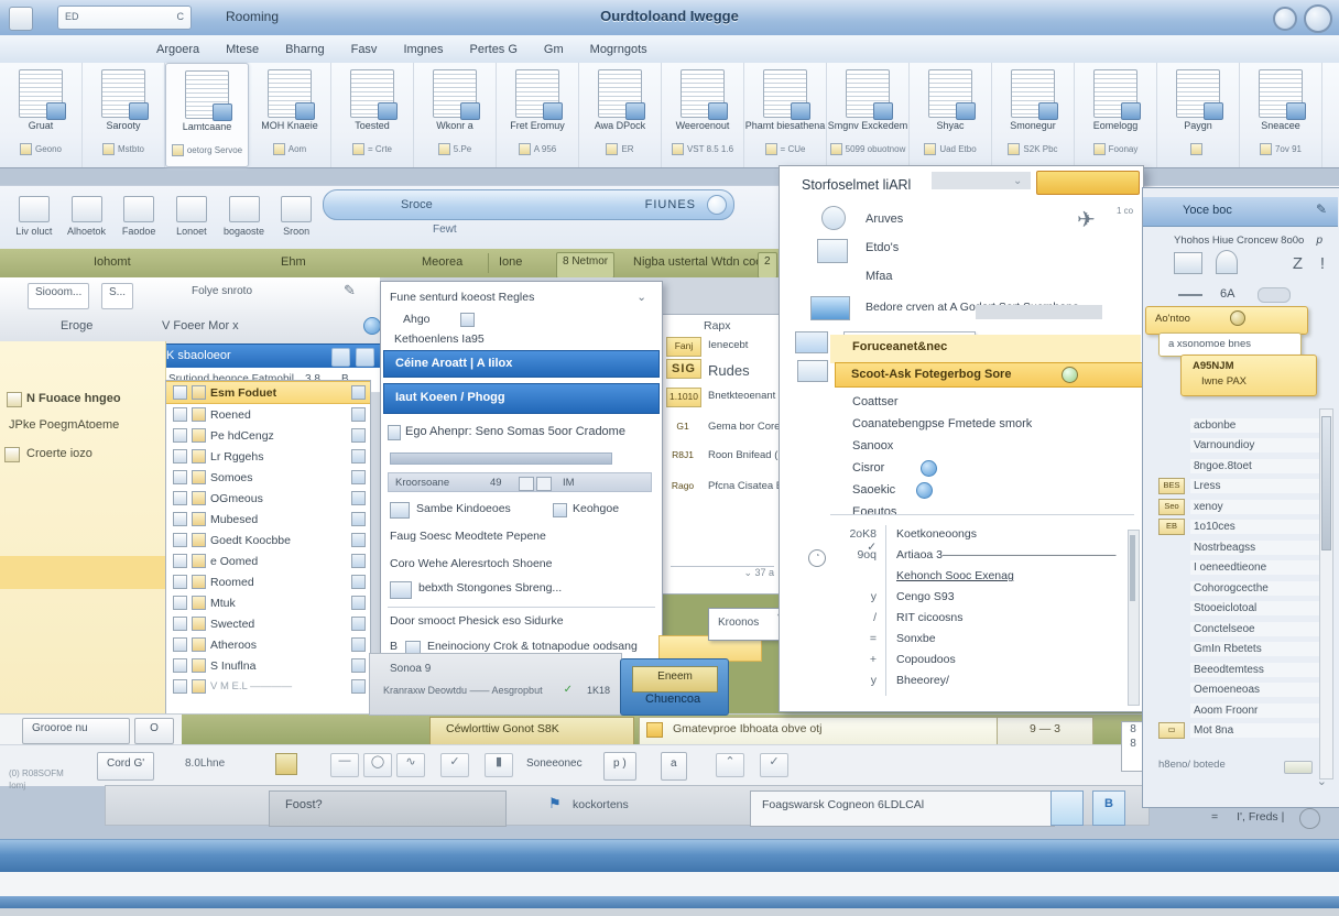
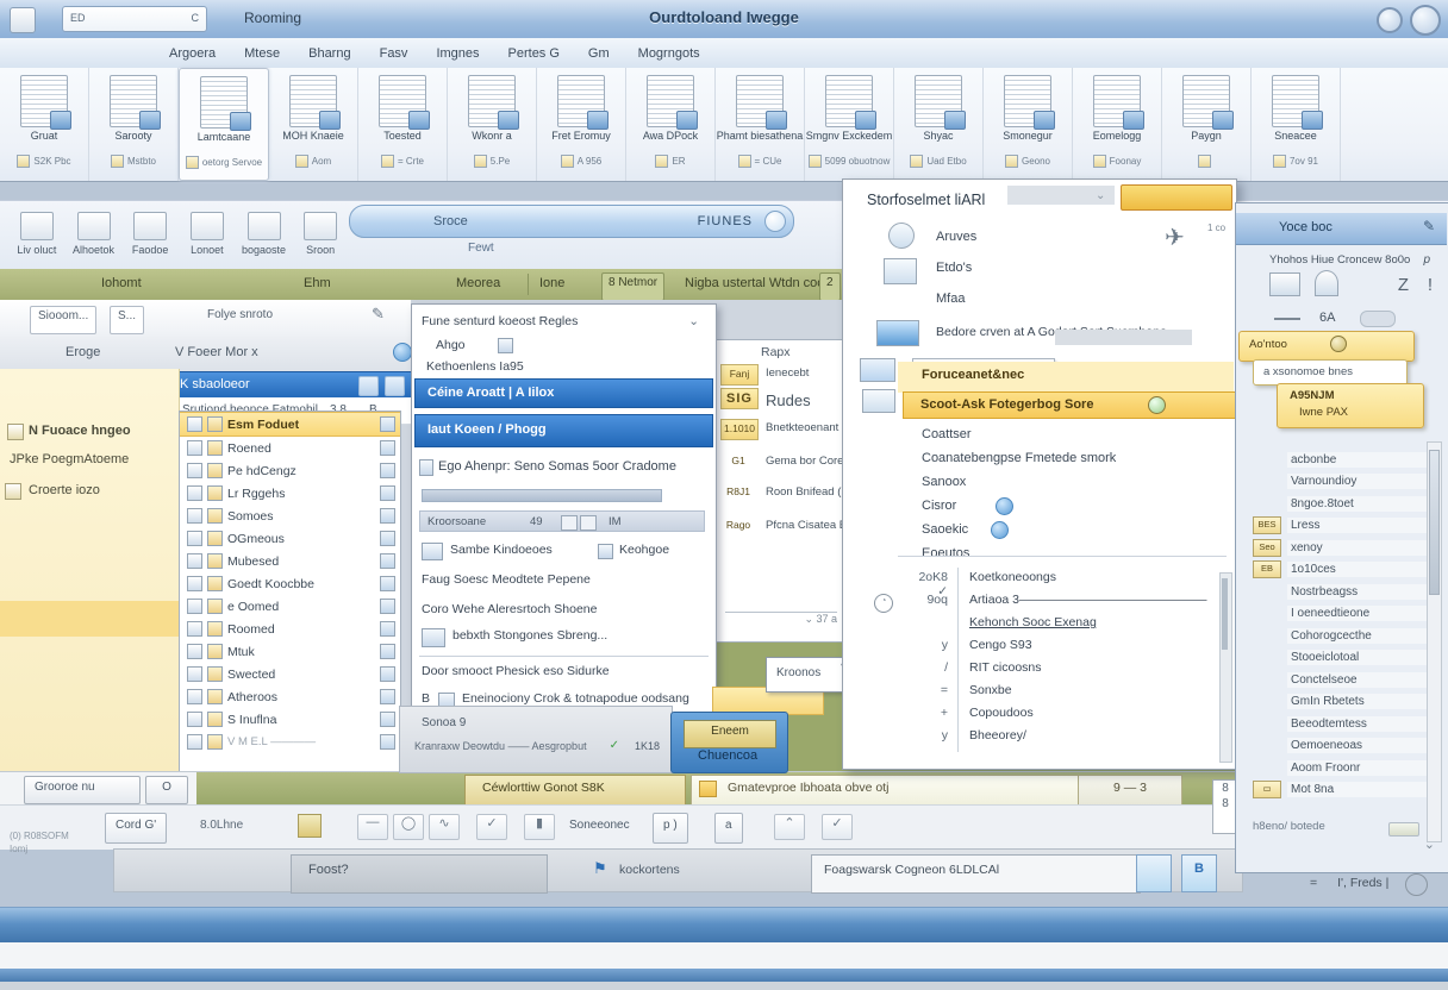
  ED
  C
  Rooming
  Ourdtoloand Iwegge
  Argoera
  Mtese
  Bharng
  Fasv
  Imgnes
  Pertes G
  Gm
  Mogrngots
  Gruat
- Geono
+ S2K Pbc
  Sarooty
  Mstbto
  Lamtcaane
  oetorg Servoe
  MOH Knaeie
  Aom
  Toested
  = Crte
  Wkonr a
  5.Pe
  Fret Eromuy
  A 956
  Awa DPock
  ER
- Weeroenout
- VST 8.5 1.6
  Phamt biesathena
  = CUe
  Smgnv Exckedem
  5099 obuotnow
  Shyac
  Uad Etbo
  Smonegur
- S2K Pbc
+ Geono
  Eomelogg
  Foonay
  Paygn
  Sneacee
  7ov 91
  Liv oluct
  Alhoetok
  Faodoe
  Lonoet
  bogaoste
  Sroon
  Sroce
  FIUNES
  Fewt
  Iohomt
  Ehm
  Meorea
  Ione
  8 Netmor
  Nigba ustertal Wtdn co
  2
  Siooom...
  S...
  Folye snroto
  ✎
  Eroge
  V Foeer Mor x
  K sbaoloeor
  N Fuoace hngeo
  JPke PoegmAtoeme
  Croerte iozo
  Esm Foduet
  Roened
  Pe hdCengz
  Lr Rggehs
  Somoes
  OGmeous
  Mubesed
  Goedt Koocbbe
  e Oomed
  Roomed
  Mtuk
  Swected
  Atheroos
  S Inuflna
  V M E.L ————
  Fune senturd koeost Regles
  ⌄
  Ahgo
  Kethoenlens Ia95
  Céine Aroatt | A Iilox
  Iaut Koeen / Phogg
  Ego Ahenpr: Seno Somas 5oor Cradome
  Kroorsoane
  49
  IM
  Sambe Kindoeoes
  Keohgoe
  Faug Soesc Meodtete Pepene
  Coro Wehe Aleresrtoch Shoene
  bebxth Stongones Sbreng...
  Door smooct Phesick eso Sidurke
  B Eneinociony Crok & totnapodue oodsang
  Sonoa 9
  Kranraxw Deowtdu —— Aesgropbut
  ✓
  1K18
  Eneem
  Chuencoa
  Rapx
  Fanj
  Ienecebt
  SIG
  Rudes
  1.1010
  Bnetkteoenant
  G1
  Gema bor Core
  R8J1
  Roon Bnifead (
  Rago
  Pfcna Cisatea
  ⌄ 37 a
  Kroonos
  Storfoselmet liARl
  ⌄
  ✈
  1 co
  Aruves
  Etdo's
  Mfaa
  Foruceanet&nec
  Scoot-Ask Fotegerbog Sore
  Coattser
  Coanatebengpse Fmetede smork
  Sanoox
  Cisror
  Saoekic
  Eoeutos
  ◔
  2oK8 ✓
  Koetkoneoongs
  9oq
  Artiaoa 3———————————————
  Kehonch Sooc Exenag
  y
  Cengo S93
  /
  RIT cicoosns
  =
  Sonxbe
  +
  Copoudoos
  y
  Bheeorey/
  Yoce boc
  ✎
  Yhohos Hiue Croncew 8o0o
  p
  Z
  !
  6A
  acbonbe
  Varnoundioy
  8ngoe.8toet
  BES
  Lress
  Seo
  xenoy
  EB
  1o10ces
  Nostrbeagss
  I oeneedtieone
  Cohorogcecthe
  Stooeiclotoal
  Conctelseoe
  GmIn Rbetets
  Beeodtemtess
  Oemoeneoas
  Aoom Froonr
  ▭
  Mot 8na
  h8eno/ botede
  ⌄
  Ao'ntoo
  a xsonomoe bnes
  A95NJM
  Iwne PAX
  Grooroe nu
  O
  Céwlorttiw Gonot S8K
  Gmatevproe Ibhoata obve otj
  9 — 3
  Cord G'
  8.0Lhne
  —
  ◯
  ∿
  ✓
  ▮
  Soneeonec
  p )
  a
  ⌃
  ✓
  Foost?
  ⚑
  kockortens
  Foagswarsk Cogneon 6LDLCAl
  B
  (0) R08SOFM
  Iomj
  8
  8
  = I', Freds |
